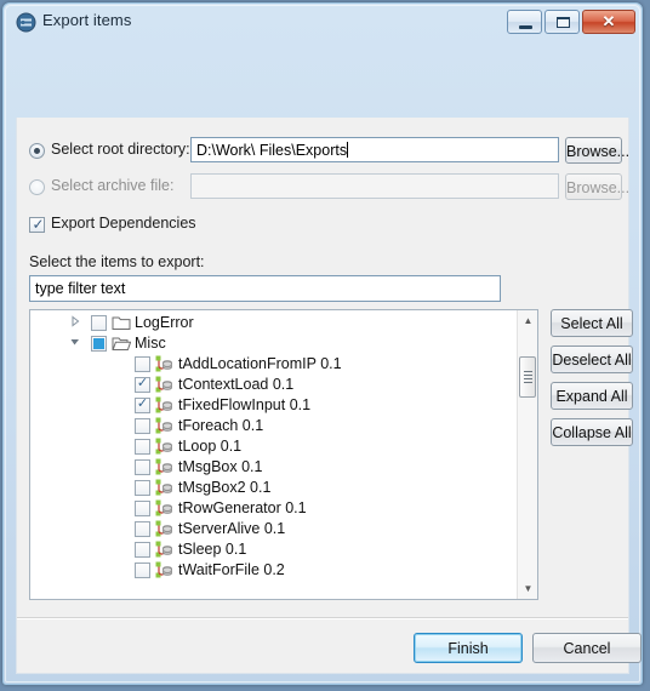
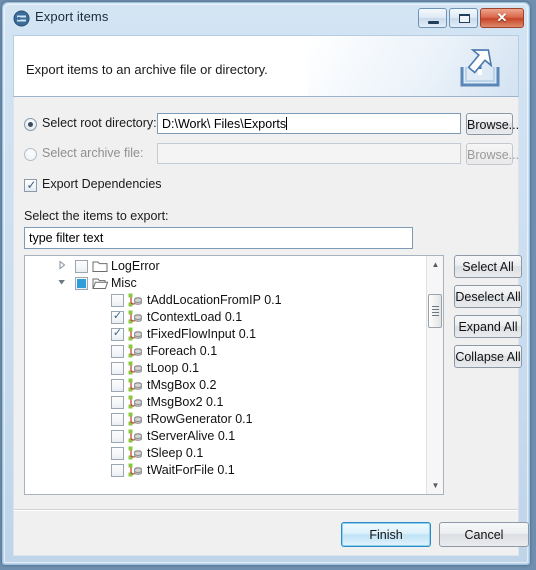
  Export items
  ✕
+ Export items to an archive file or directory.
  Select root directory:
  D:\Work\ Files\Exports
  Browse...
  Select archive file:
  Browse...
  ✓
  Export Dependencies
  Select the items to export:
  type filter text
  Select All
  Deselect All
  Expand All
  Collapse All
  LogError
  Misc
  tAddLocationFromIP 0.1
  ✓
  tContextLoad 0.1
  ✓
  tFixedFlowInput 0.1
  tForeach 0.1
  tLoop 0.1
- tMsgBox 0.1
+ tMsgBox 0.2
  tMsgBox2 0.1
  tRowGenerator 0.1
  tServerAlive 0.1
  tSleep 0.1
- tWaitForFile 0.2
+ tWaitForFile 0.1
  ▲
  ▼
  Finish
  Cancel
